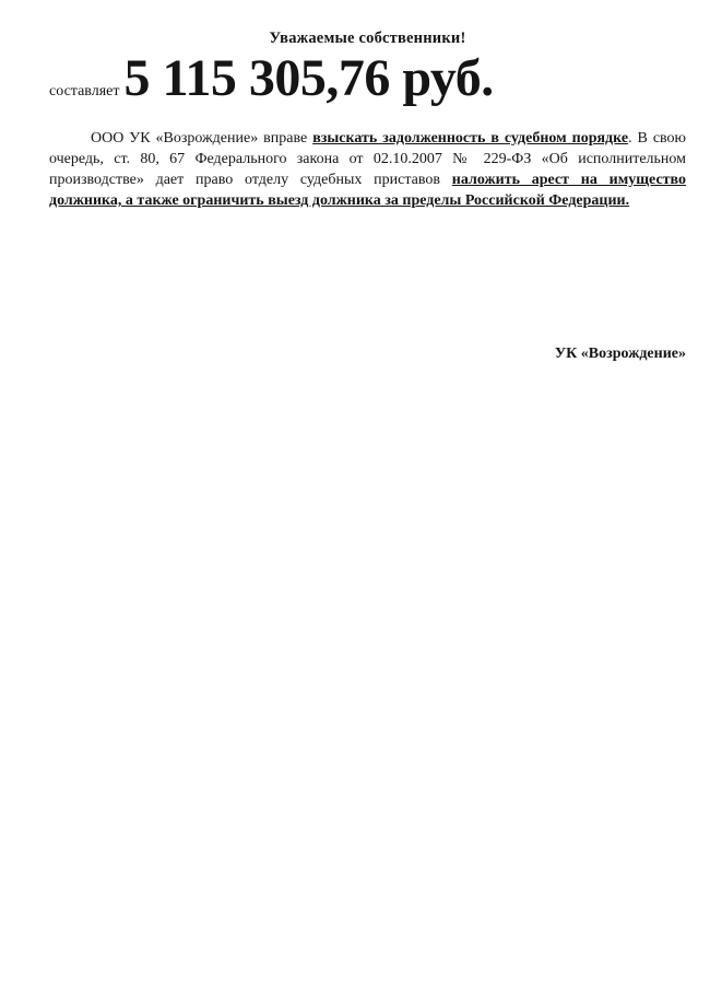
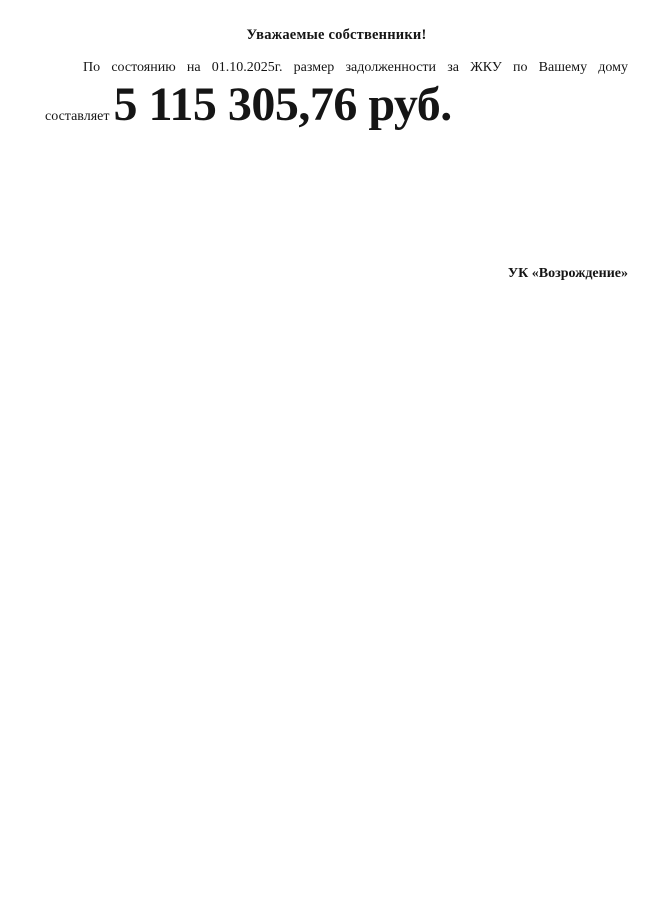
  Уважаемые собственники!
+ По состоянию на 01.10.2025г. размер задолженности за ЖКУ по Вашему дому
  составляет 5 115 305,76 руб.
- ООО УК «Возрождение» вправе взыскать задолженность в судебном порядке. В свою очередь, ст. 80, 67 Федерального закона от 02.10.2007 № 229-ФЗ «Об исполнительном производстве» дает право отделу судебных приставов наложить арест на имущество должника, а также ограничить выезд должника за пределы Российской Федерации.
  УК «Возрождение»
